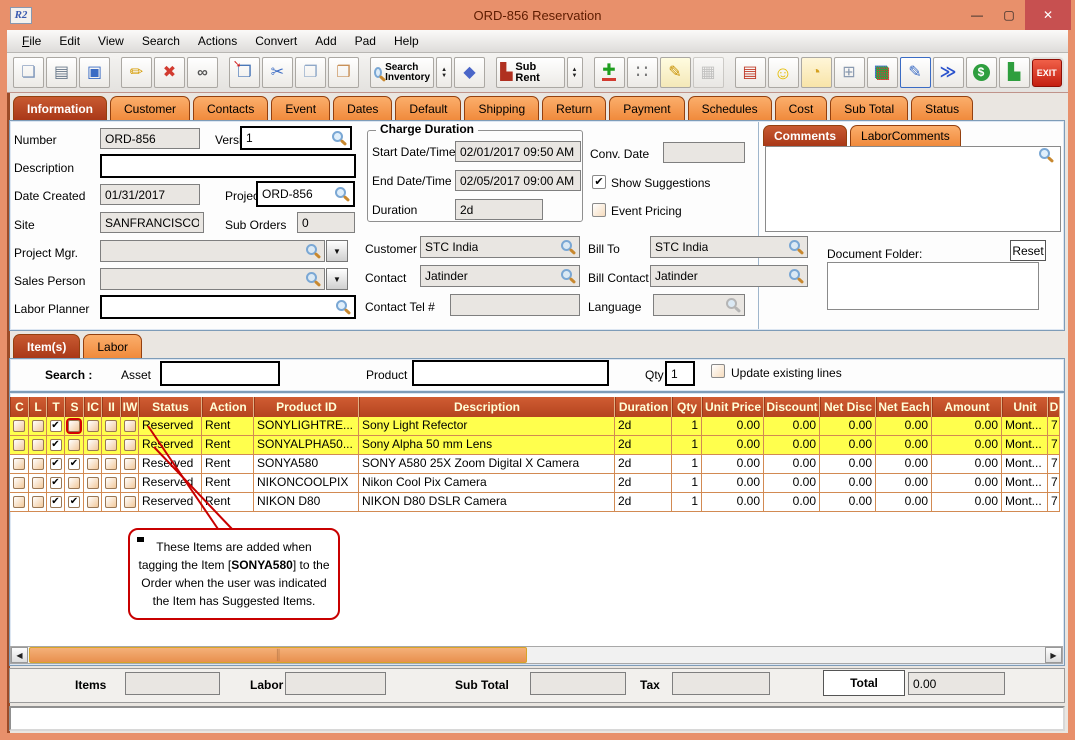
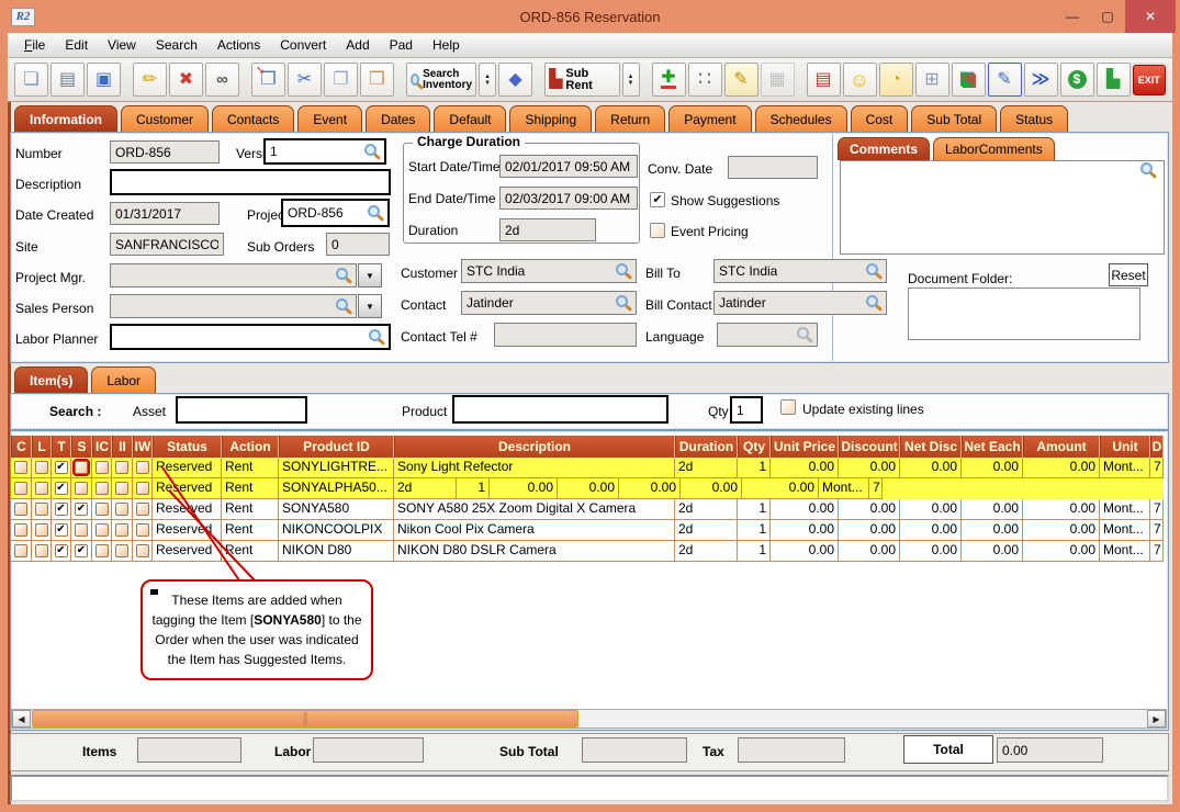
  R2
  ORD-856 Reservation
  —
  ▢
  ✕
  F
  ile
  Edit
  View
  Search
  Actions
  Convert
  Add
  Pad
  Help
  ❏
  ▤
  ▣
  ✏
  ✖
  ∞
  ❐
  ✂
  ❐
  ❒
  Search
  Inventory
  ◆
  ▙
  Sub Rent
  ✚
  ∷
  ✎
  ▦
  ▤
  ☺
  ◔
  ⊞
  ▦
  ✎
  ≫
  $
  ▙
  EXIT
  Information
  Customer
  Contacts
  Event
  Dates
  Default
  Shipping
  Return
  Payment
  Schedules
  Cost
  Sub Total
  Status
  Number
  ORD-856
  1
  Description
  Date Created
  01/31/2017
  Proje
  ORD-856
  Site
  SANFRANCISCO
  Sub Orders
  0
  Project Mgr.
  ▼
  Sales Person
  ▼
  Labor Planner
  Charge Duration
  Start Date/Time
  02/01/2017 09:50 AM
  End Date/Time
- 02/05/2017 09:00 AM
+ 02/03/2017 09:00 AM
  Duration
  2d
  Conv. Date
  ✔
  Show Suggestions
  Event Pricing
  Customer
  STC India
  Bill To
  STC India
  Contact
  Jatinder
  Bill Contact
  Jatinder
  Contact Tel #
  Language
  Comments
  LaborComments
  Document Folder:
  Reset
  Item(s)
  Labor
  Search :
  Asset
  Product
  Qty
  1
  Update existing lines
  C
  L
  T
  S
  IC
  II
  IW
  Status
  Action
  Product ID
  Description
  Duration
  Qty
  Unit Price
  Discount
  Net Disc
  Net Each
  Amount
  Unit
  D
  ✔
  Reserved
  Rent
  SONYLIGHTRE...
  Sony Light Refector
  2d
  1
  0.00
  0.00
  0.00
  0.00
  0.00
  Mont...
  7
  ✔
  Reerved
  Rent
  SONYALPHA50...
- Sony Alpha 50 mm Lens
  2d
  1
  0.00
  0.00
  0.00
  0.00
  0.00
  Mont...
  7
  ✔
  ✔
  Reseved
  Rent
  SONYA580
  SONY A580 25X Zoom Digital X Camera
  2d
  1
  0.00
  0.00
  0.00
  0.00
  0.00
  Mont...
  7
  ✔
  Reserved
  Rent
  NIKONCOOLPIX
  Nikon Cool Pix Camera
  2d
  1
  0.00
  0.00
  0.00
  0.00
  0.00
  Mont...
  7
  ✔
  ✔
  Reserved
  Rent
  NIKON D80
  NIKON D80 DSLR Camera
  2d
  1
  0.00
  0.00
  0.00
  0.00
  0.00
  Mont...
  7
  These Items are added when tagging the Item [SONYA580] to the Order when the user was indicated the Item has Suggested Items.
  ◀
  ║
  ▶
  Items
  Labor
  Sub Total
  Tax
  Total
  0.00
